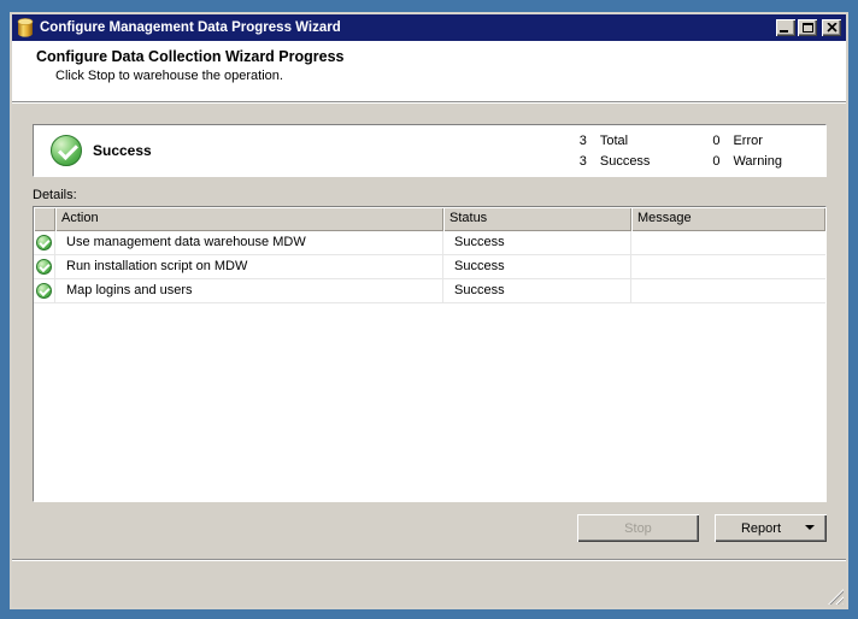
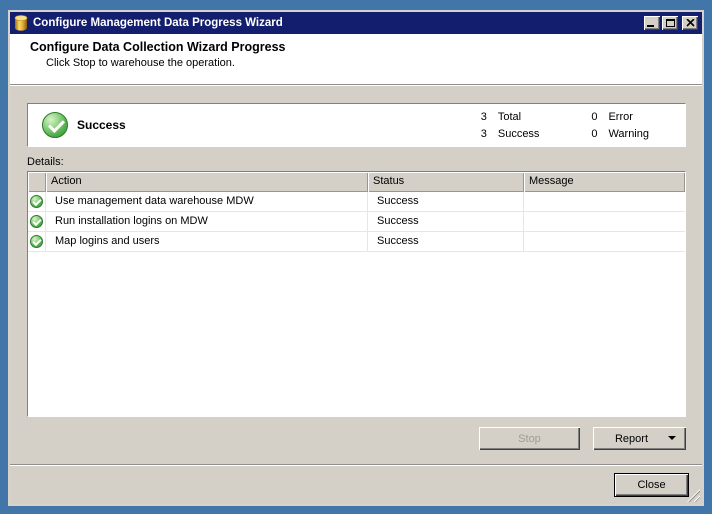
  Configure Management Data Progress Wizard
  Configure Data Collection Wizard Progress
  Click Stop to warehouse the operation.
  Success
  3
  Total
  3
  Success
  0
  Error
  0
  Warning
  Details:
  Action
  Status
  Message
  Use management data warehouse MDW
  Success
- Run installation script on MDW
+ Run installation logins on MDW
  Success
  Map logins and users
  Success
  Stop
  Report
+ Close
